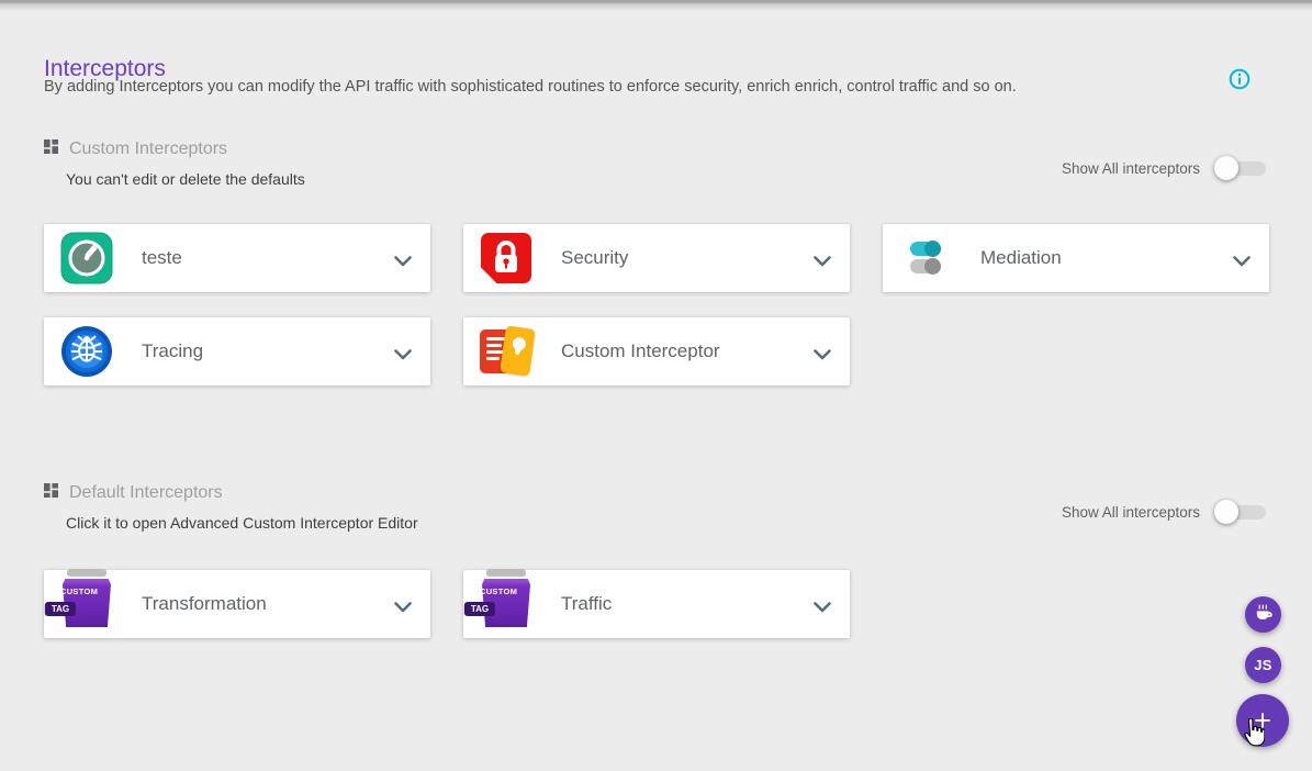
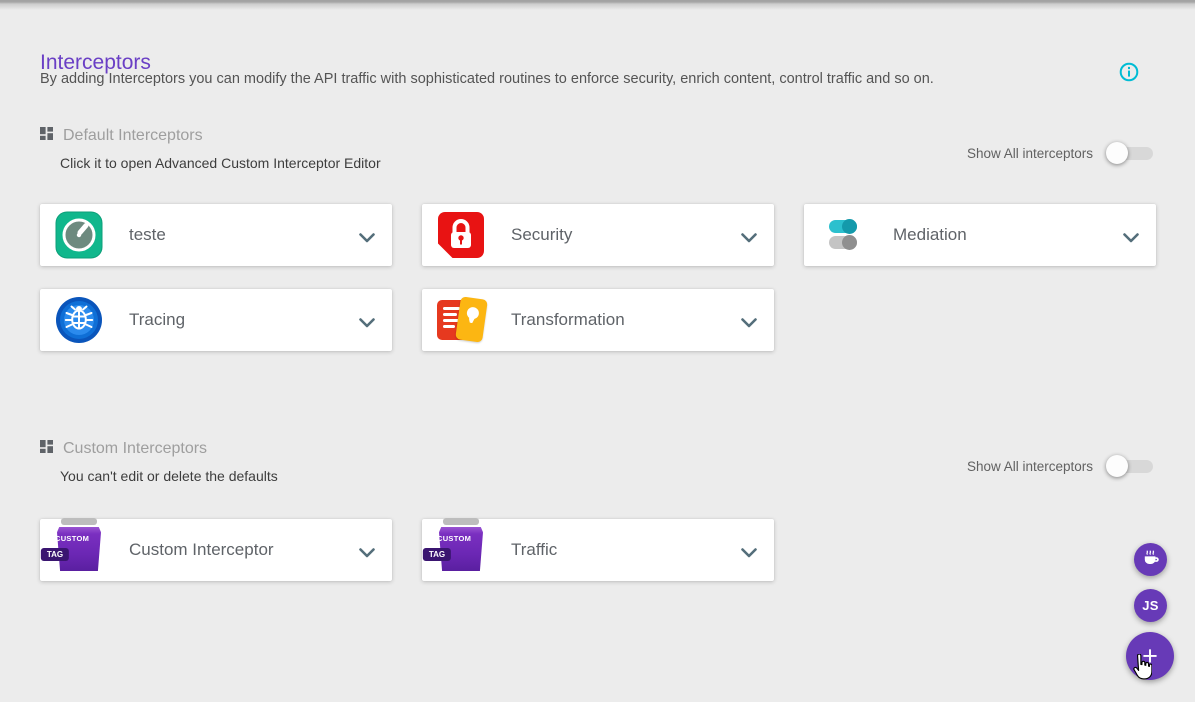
  Interceptors
- By adding Interceptors you can modify the API traffic with sophisticated routines to enforce security, enrich enrich, control traffic and so on.
+ By adding Interceptors you can modify the API traffic with sophisticated routines to enforce security, enrich content, control traffic and so on.
- Custom Interceptors
+ Default Interceptors
- You can't edit or delete the defaults
+ Click it to open Advanced Custom Interceptor Editor
  Show All interceptors
  teste
  Security
  Mediation
  Tracing
- Custom Interceptor
+ Transformation
- Default Interceptors
+ Custom Interceptors
- Click it to open Advanced Custom Interceptor Editor
+ You can't edit or delete the defaults
  Show All interceptors
  CUSTOM
  TAG
- Transformation
+ Custom Interceptor
  CUSTOM
  TAG
  Traffic
  JS
  +
